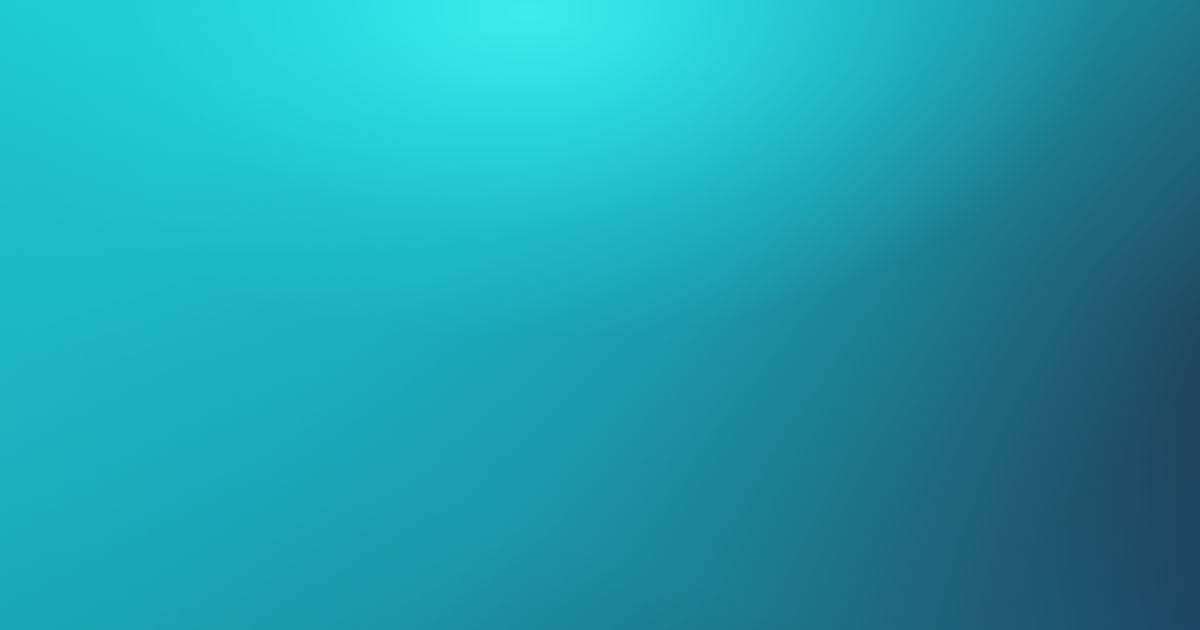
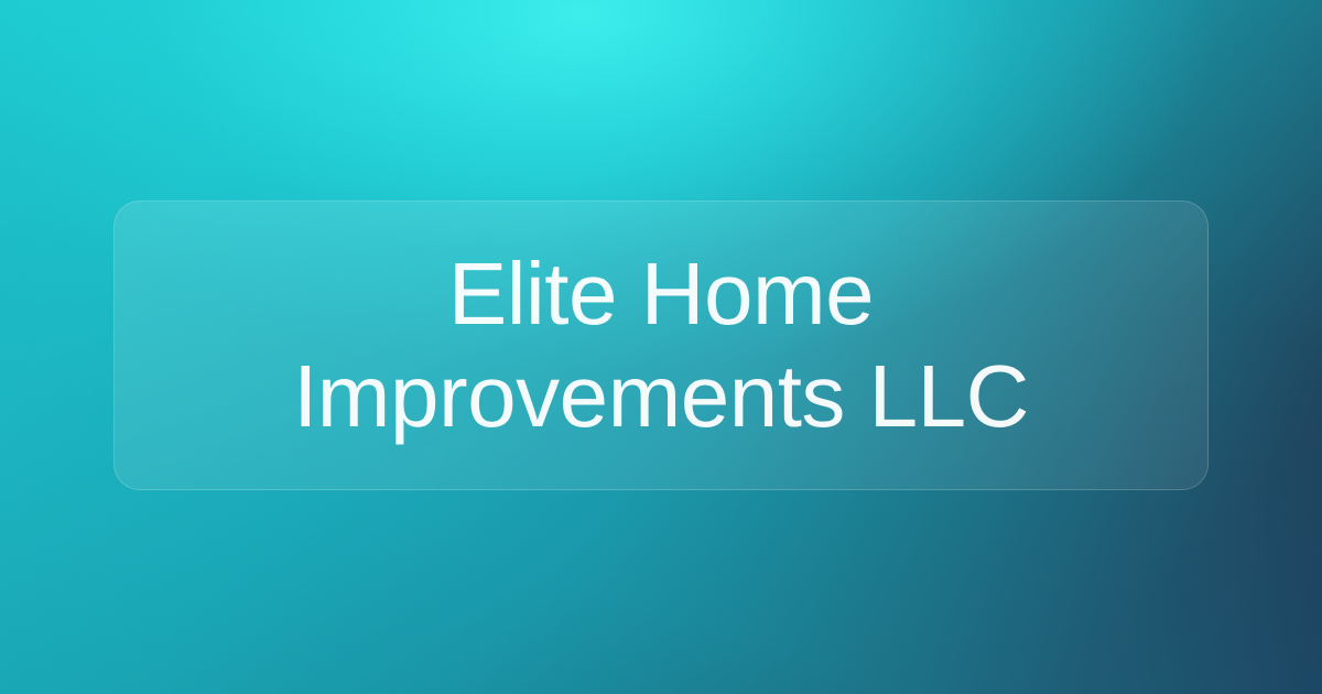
+ Elite Home
+ Improvements LLC
